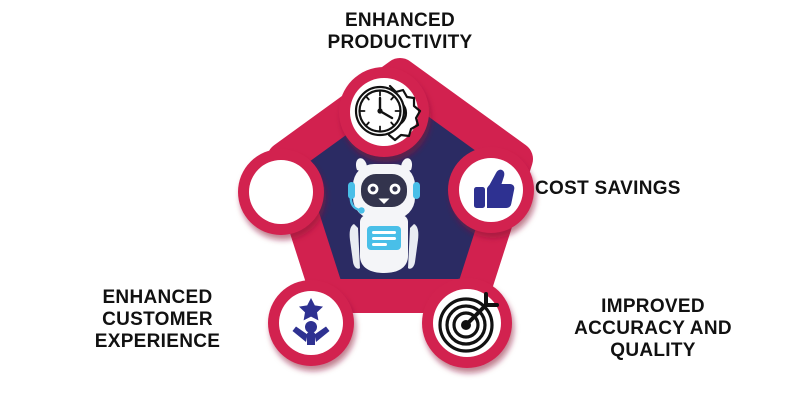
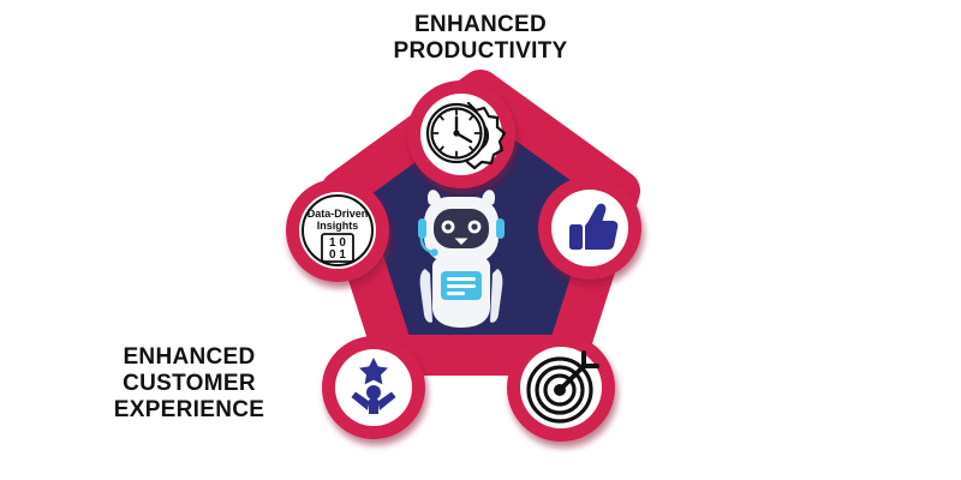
+ Data-Driven
+ Insights
+ 1 0
+ 0 1
  ENHANCED
  PRODUCTIVITY
- COST SAVINGS
  ENHANCED
  CUSTOMER
  EXPERIENCE
- IMPROVED
- ACCURACY AND
- QUALITY
